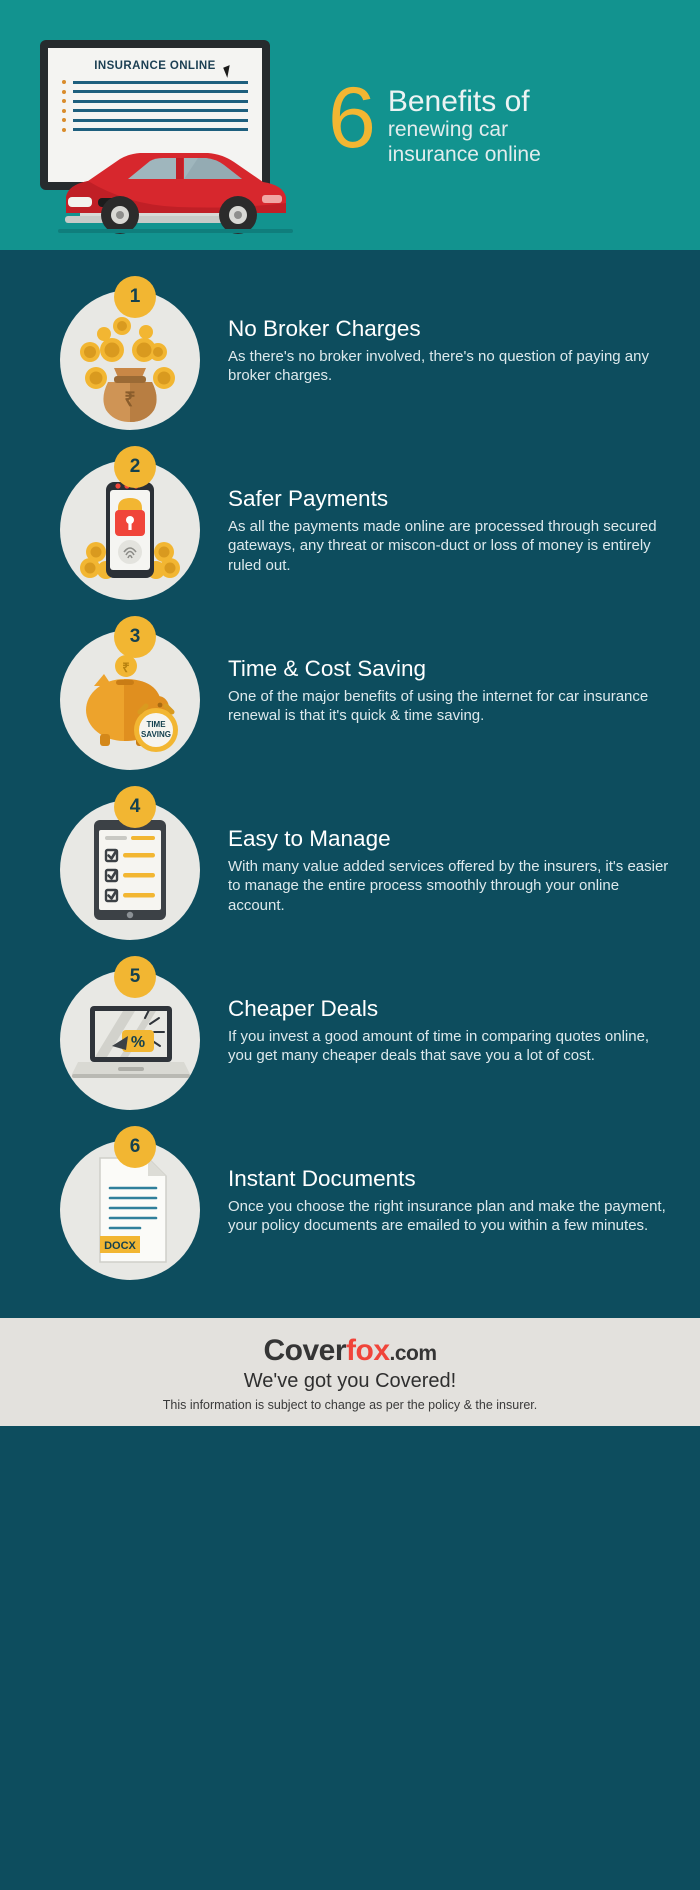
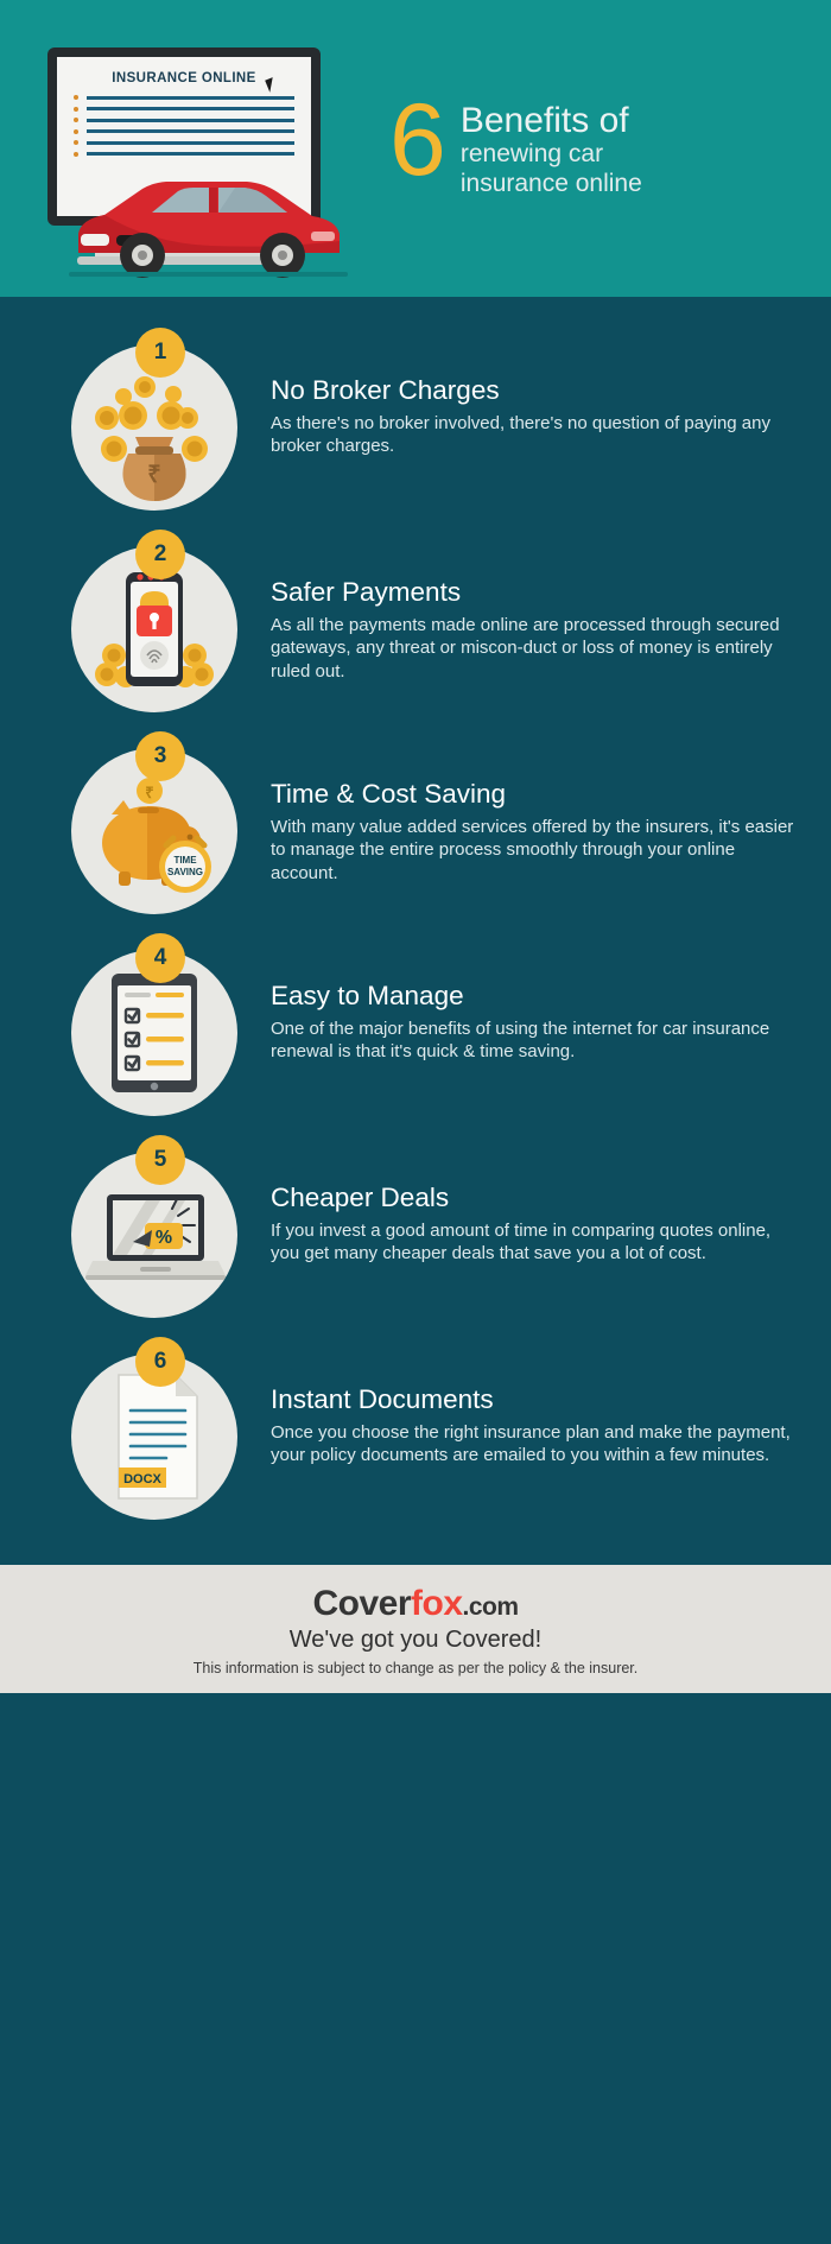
  INSURANCE ONLINE
  6
  Benefits of
  renewing car
  insurance online
  1
  ₹
  No Broker Charges
  As there's no broker involved, there's no question of paying any broker charges.
  2
  Safer Payments
  As all the payments made online are processed through secured gateways, any threat or miscon-duct or loss of money is entirely ruled out.
  3
  ₹
  TIME
  SAVING
  Time & Cost Saving
- One of the major benefits of using the internet for car insurance renewal is that it's quick & time saving.
+ With many value added services offered by the insurers, it's easier to manage the entire process smoothly through your online account.
  4
  Easy to Manage
- With many value added services offered by the insurers, it's easier to manage the entire process smoothly through your online account.
+ One of the major benefits of using the internet for car insurance renewal is that it's quick & time saving.
  5
  %
  Cheaper Deals
  If you invest a good amount of time in comparing quotes online, you get many cheaper deals that save you a lot of cost.
  6
  DOCX
  Instant Documents
  Once you choose the right insurance plan and make the payment, your policy documents are emailed to you within a few minutes.
  Coverfox.com
  We've got you Covered!
  This information is subject to change as per the policy & the insurer.
